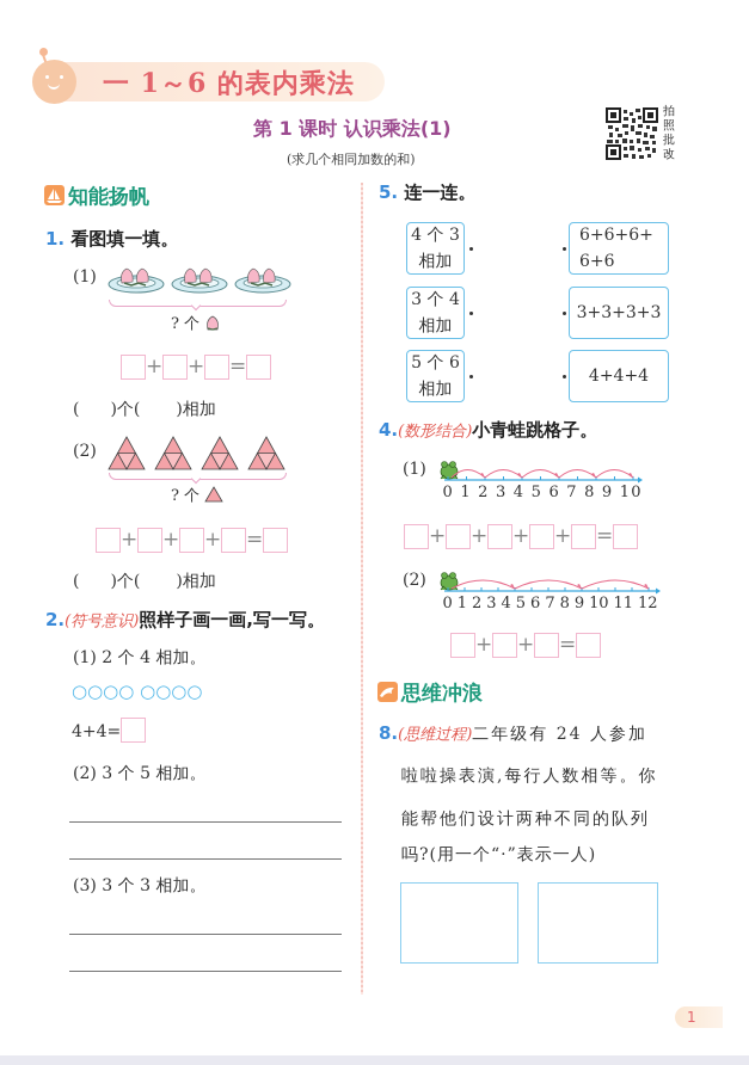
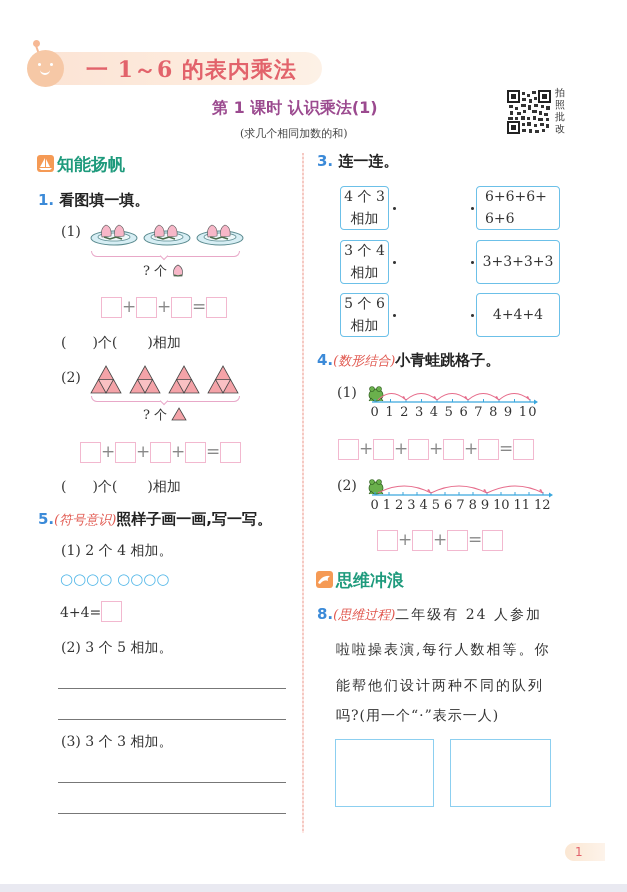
  一 1～6 的表内乘法
  第 1 课时 认识乘法(1)
  (求几个相同加数的和)
  拍照批改
  知能扬帆
  1. 看图填一填。
  (1)
  ? 个
  + + =
  ( )个( )相加
  (2)
  ? 个
  + + + =
  ( )个( )相加
- 2.(符号意识)照样子画一画,写一写。
+ 5.(符号意识)照样子画一画,写一写。
  (1) 2 个 4 相加。
  ○○○○ ○○○○
  4+4=
  (2) 3 个 5 相加。
  (3) 3 个 3 相加。
- 5. 连一连。
+ 3. 连一连。
  4 个 3
  相加
  3 个 4
  相加
  5 个 6
  相加
  6+6+6+
  6+6
  3+3+3+3
  4+4+4
  4.(数形结合)小青蛙跳格子。
  (1)
  0 1 2 3 4 5 6 7 8 9 10
  + + + + =
  (2)
  0 1 2 3 4 5 6 7 8 9 10 11 12
  + + =
  思维冲浪
  8.(思维过程)二年级有 24 人参加
  啦啦操表演,每行人数相等。你
  能帮他们设计两种不同的队列
  吗?(用一个“·”表示一人)
  1
